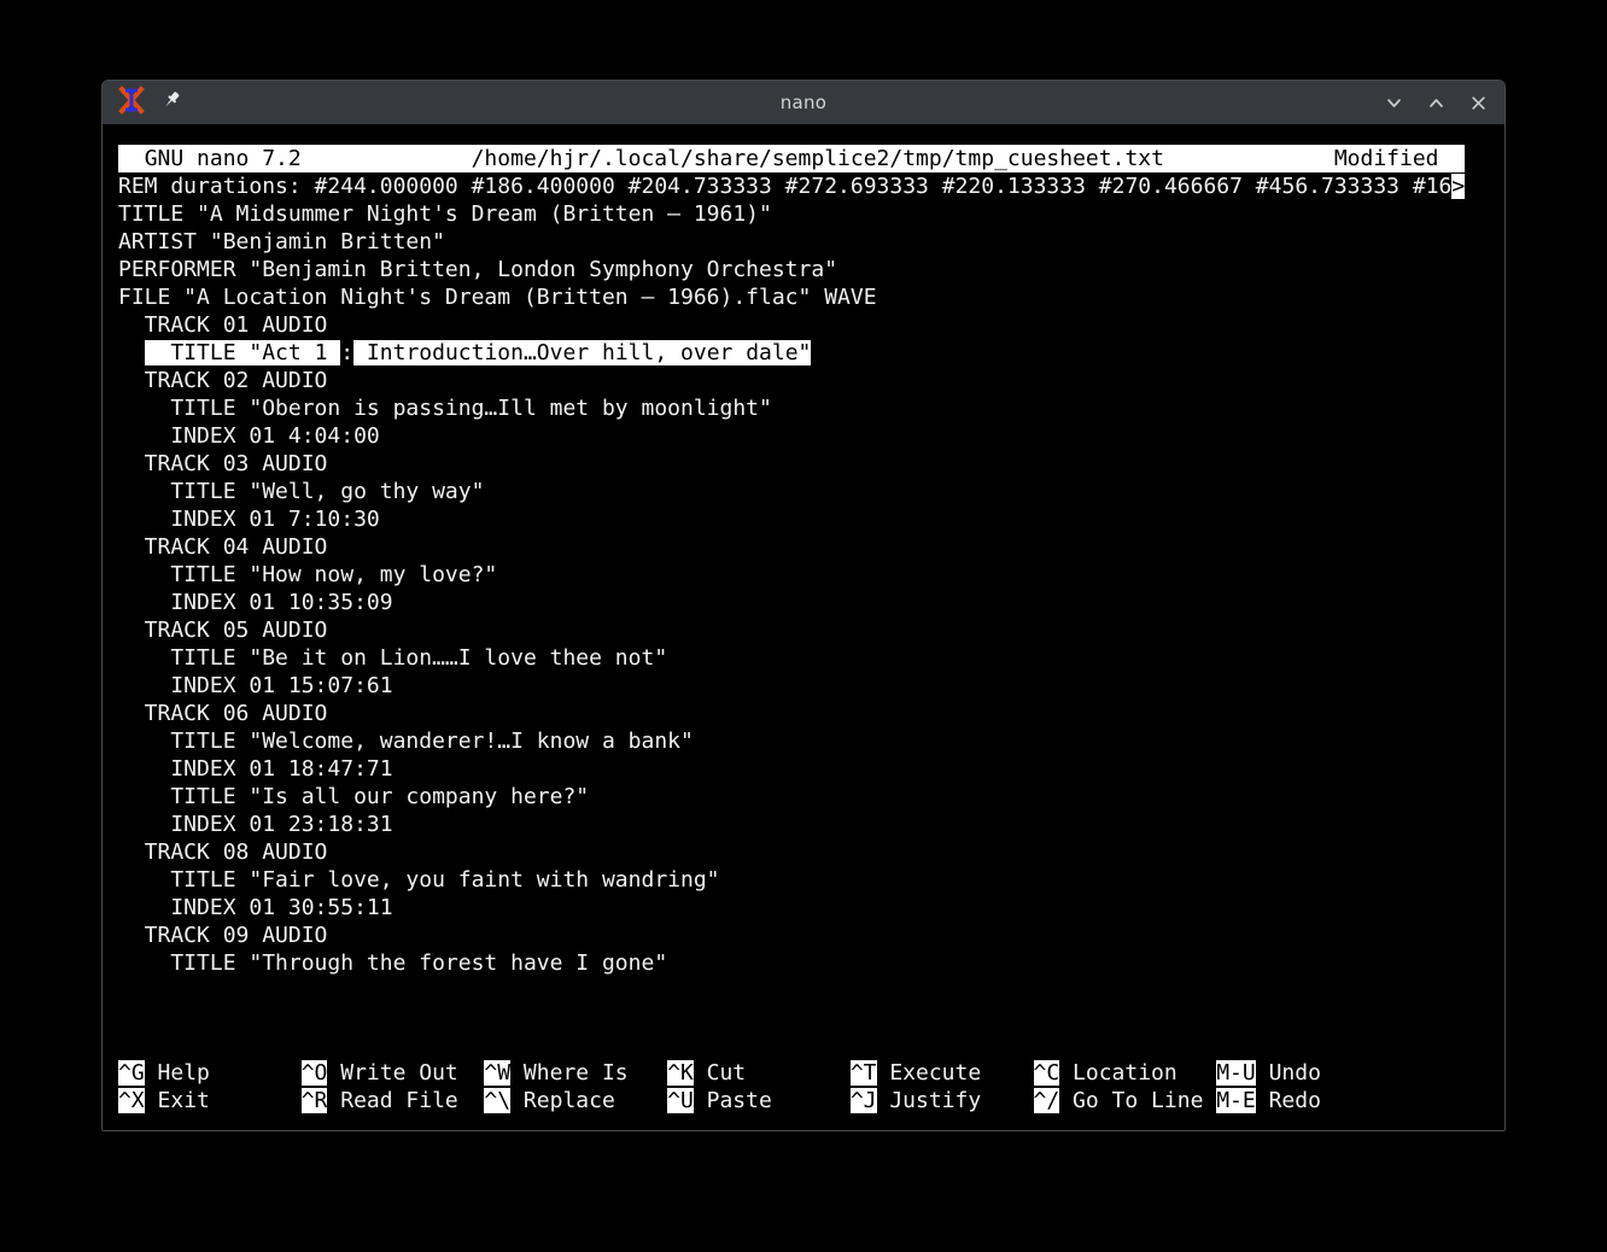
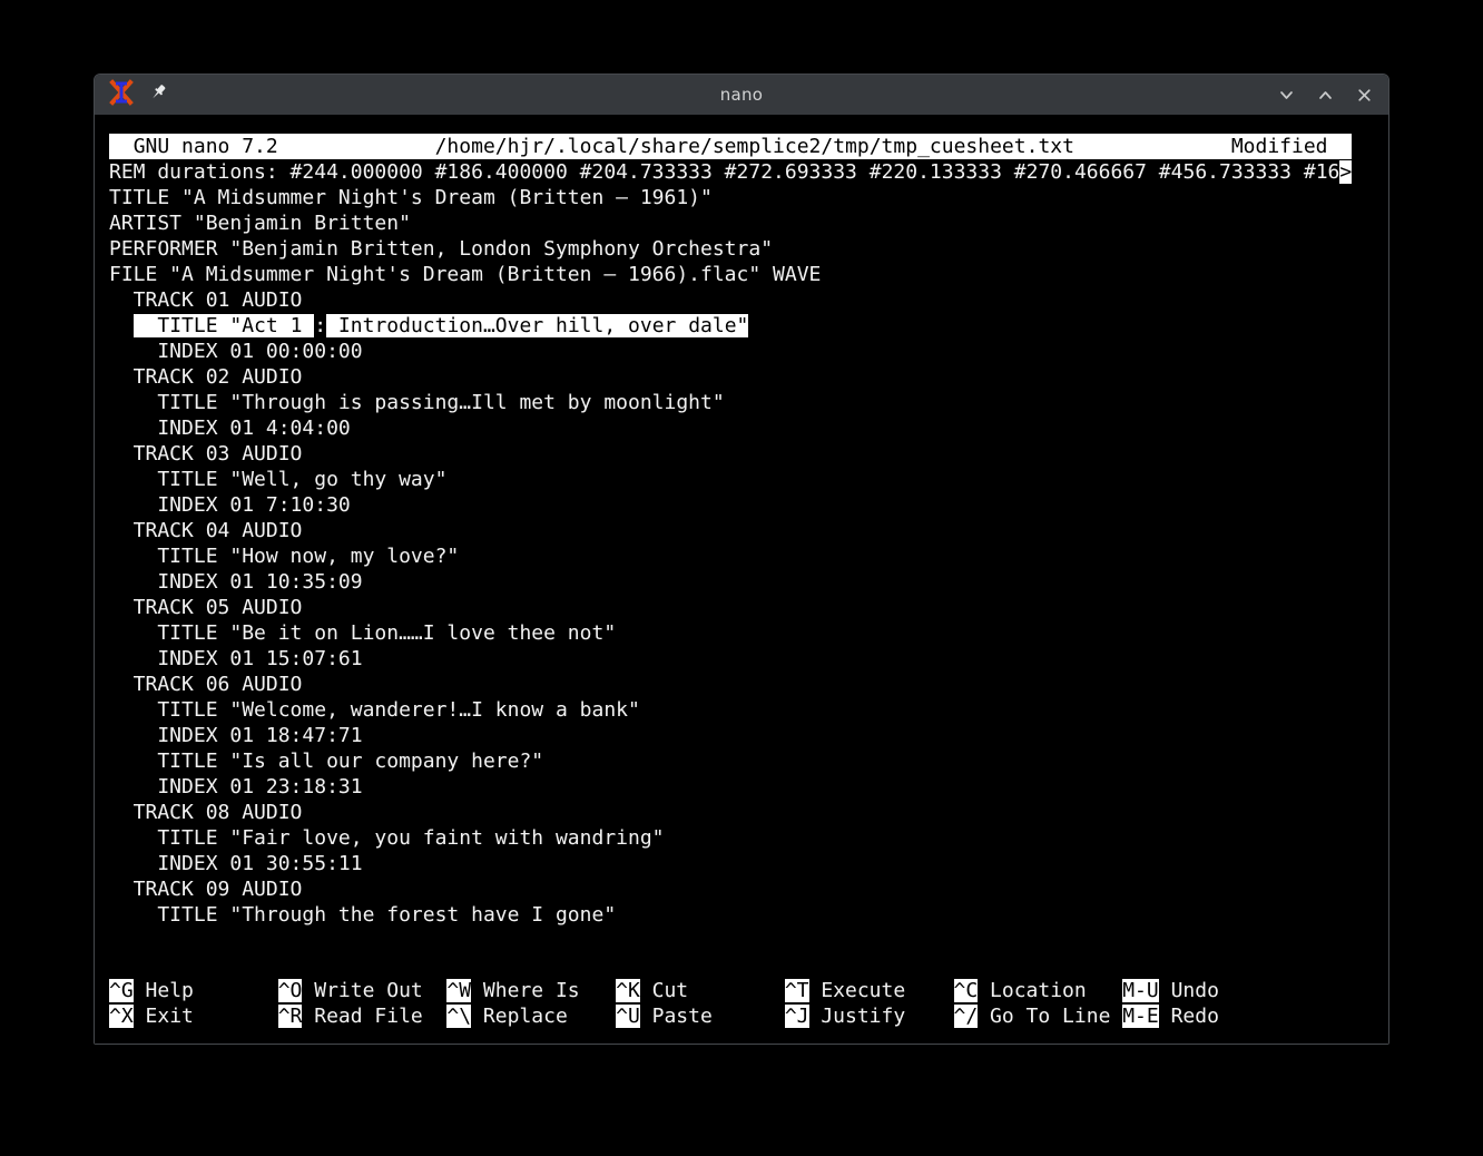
  nano
  GNU nano 7.2
  /home/hjr/.local/share/semplice2/tmp/tmp_cuesheet.txt
  Modified
  REM durations: #244.000000 #186.400000 #204.733333 #272.693333 #220.133333 #270.466667 #456.733333 #16>
  TITLE "A Midsummer Night's Dream (Britten – 1961)"
  ARTIST "Benjamin Britten"
  PERFORMER "Benjamin Britten, London Symphony Orchestra"
- FILE "A Location Night's Dream (Britten – 1966).flac" WAVE
+ FILE "A Midsummer Night's Dream (Britten – 1966).flac" WAVE
  TRACK 01 AUDIO
  TITLE "Act 1 : Introduction…Over hill, over dale"
+ INDEX 01 00:00:00
  TRACK 02 AUDIO
- TITLE "Oberon is passing…Ill met by moonlight"
+ TITLE "Through is passing…Ill met by moonlight"
  INDEX 01 4:04:00
  TRACK 03 AUDIO
  TITLE "Well, go thy way"
  INDEX 01 7:10:30
  TRACK 04 AUDIO
  TITLE "How now, my love?"
  INDEX 01 10:35:09
  TRACK 05 AUDIO
  TITLE "Be it on Lion……I love thee not"
  INDEX 01 15:07:61
  TRACK 06 AUDIO
  TITLE "Welcome, wanderer!…I know a bank"
  INDEX 01 18:47:71
  TITLE "Is all our company here?"
  INDEX 01 23:18:31
  TRACK 08 AUDIO
  TITLE "Fair love, you faint with wandring"
  INDEX 01 30:55:11
  TRACK 09 AUDIO
  TITLE "Through the forest have I gone"
  ^G Help
  ^O Write Out
  ^W Where Is
  ^K Cut
  ^T Execute
  ^C Location
  M-U Undo
  ^X Exit
  ^R Read File
  ^\ Replace
  ^U Paste
  ^J Justify
  ^/ Go To Line
  M-E Redo
